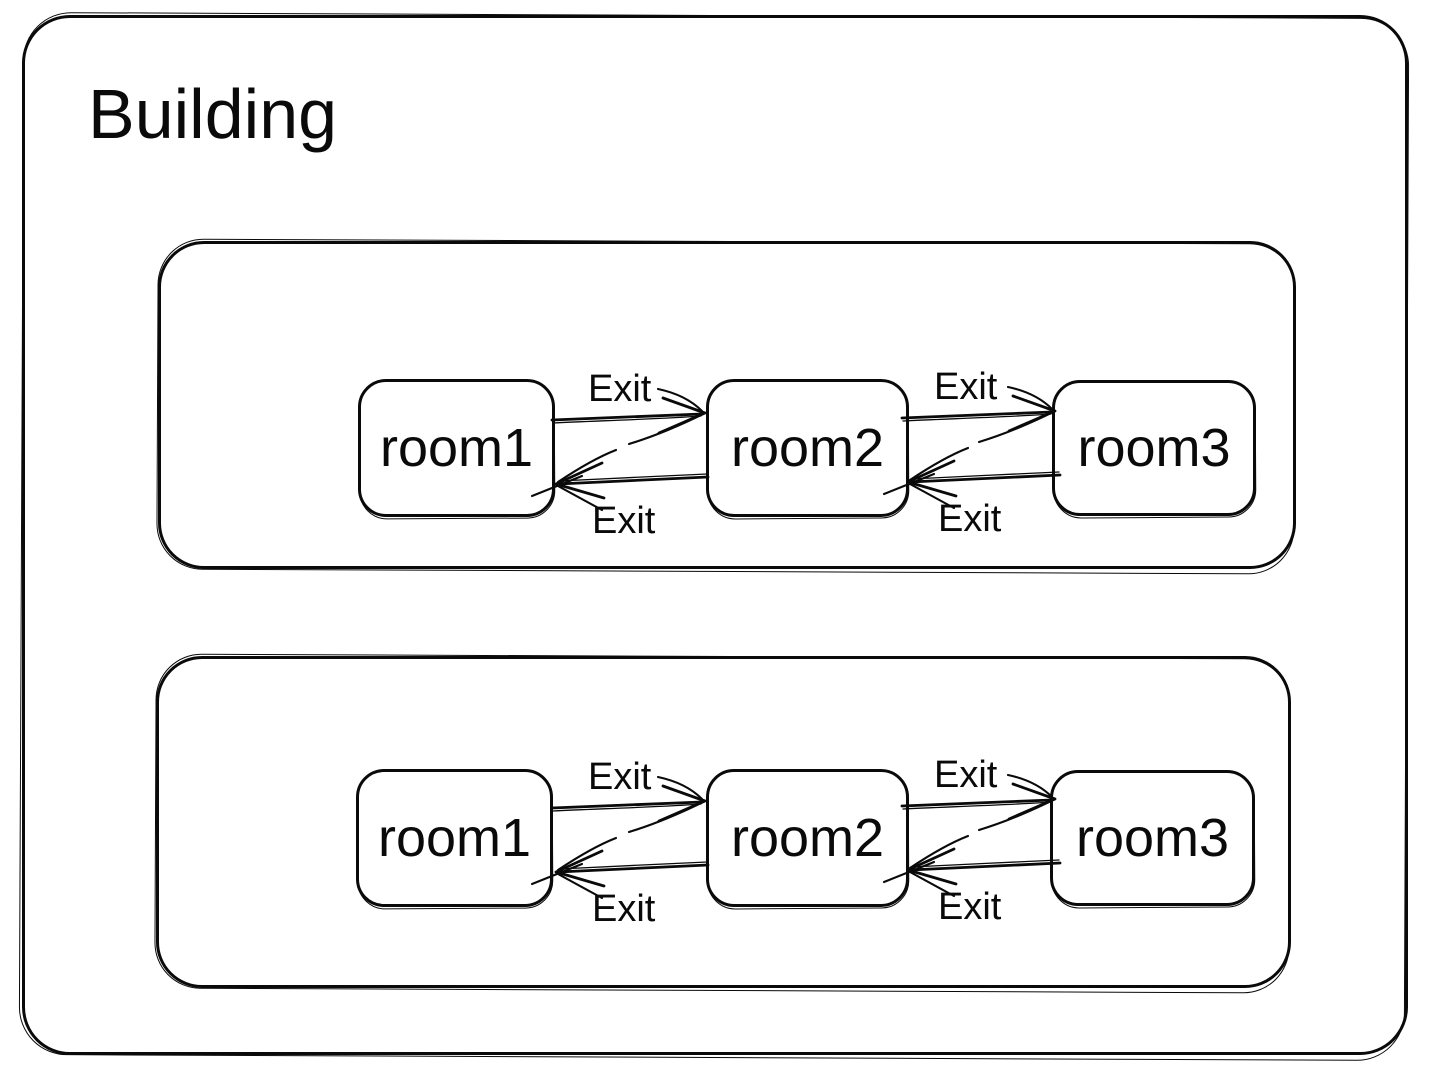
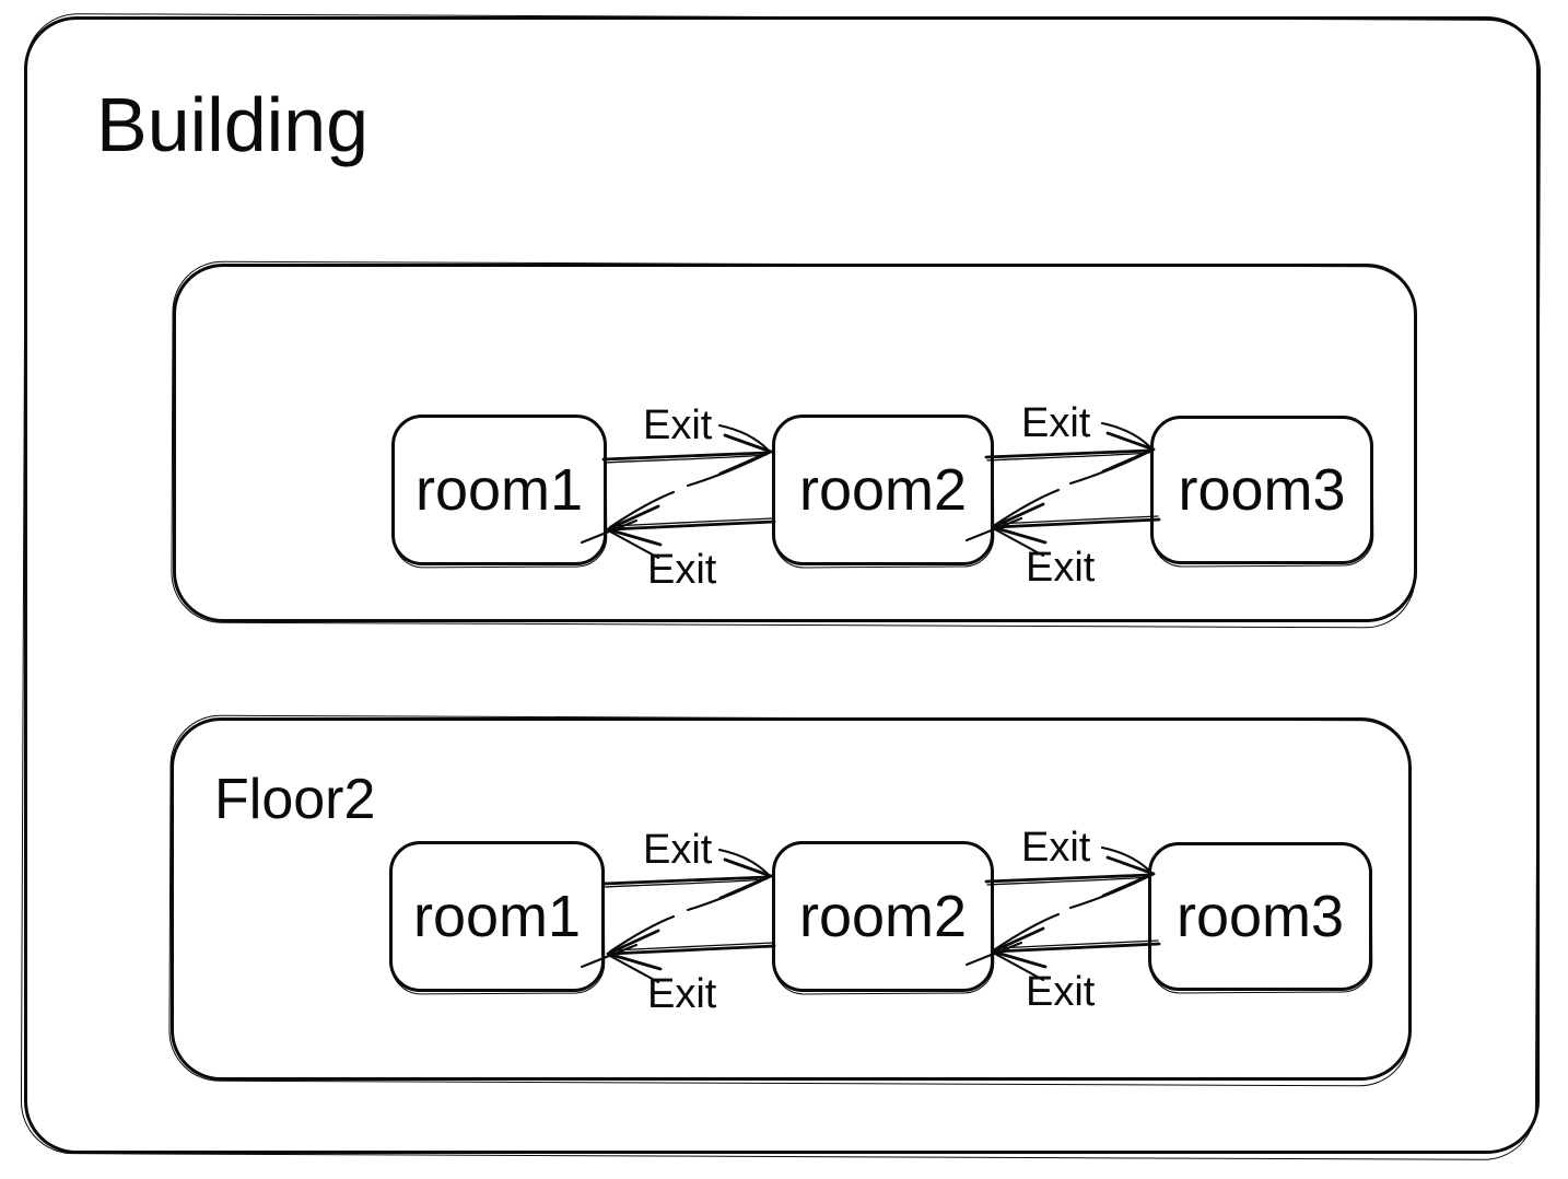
  Building
  room1
  room2
  room3
+ Floor2
  room1
  room2
  room3
  Exit
  Exit
  Exit
  Exit
  Exit
  Exit
  Exit
  Exit
